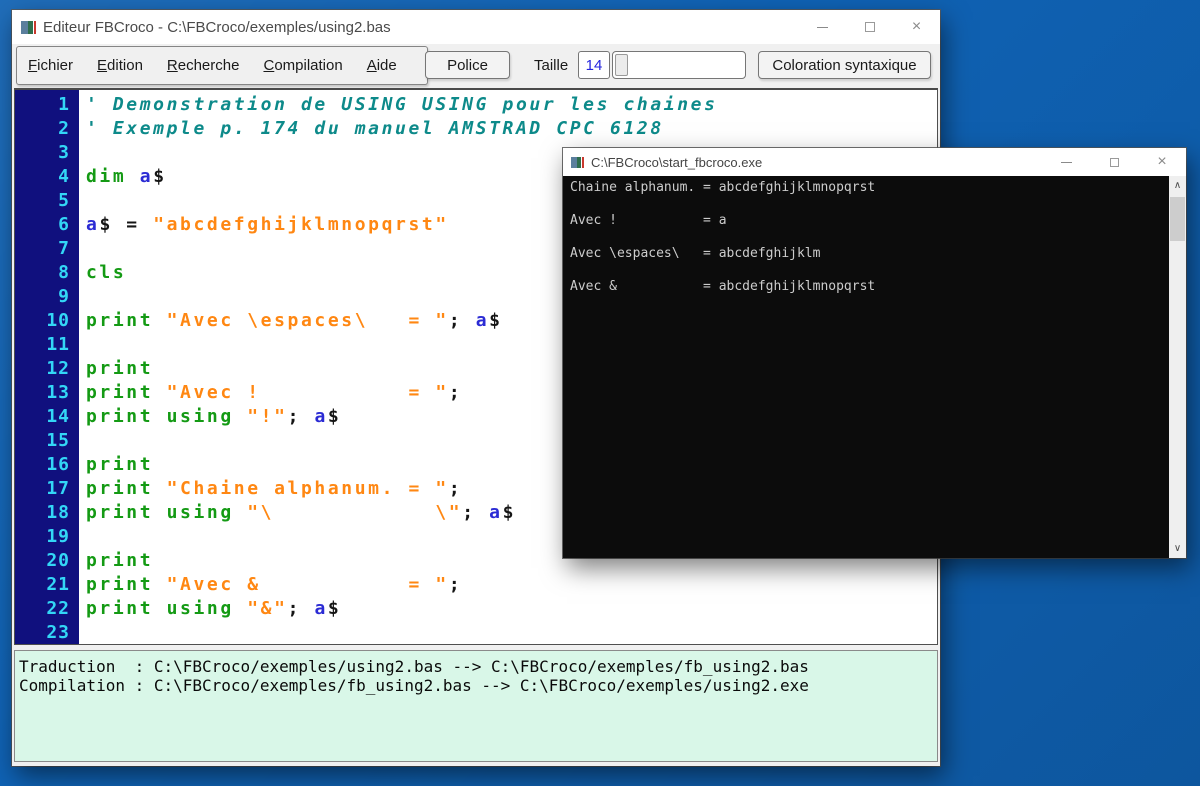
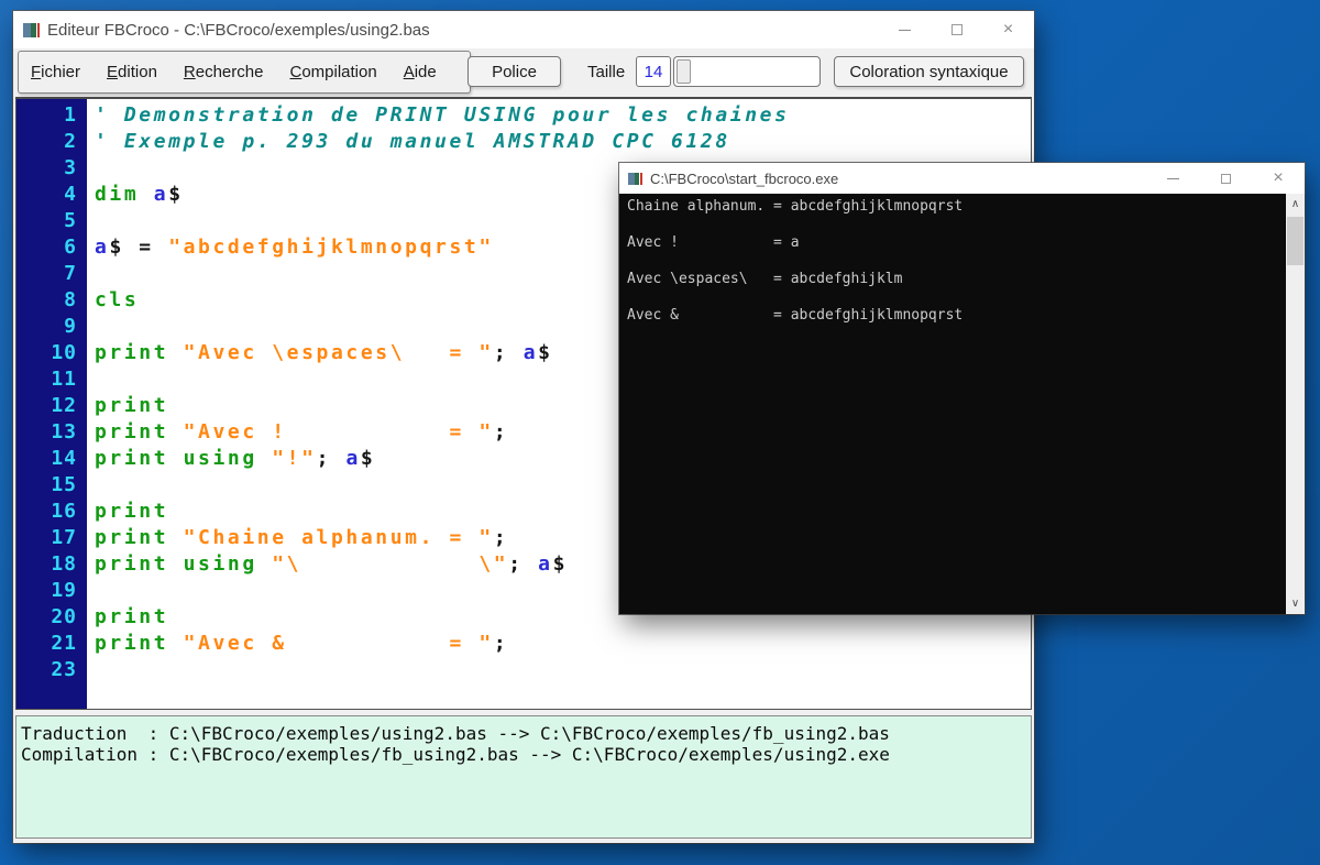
  Editeur FBCroco - C:\FBCroco/exemples/using2.bas
  ×
  Fichier
  Edition
  Recherche
  Compilation
  Aide
  Police
  Taille
  14
  Coloration syntaxique
  1
- ' Demonstration de USING USING pour les chaines
+ ' Demonstration de PRINT USING pour les chaines
  2
- ' Exemple p. 174 du manuel AMSTRAD CPC 6128
+ ' Exemple p. 293 du manuel AMSTRAD CPC 6128
  3
  4
  dim a$
  5
  6
  a$ = "abcdefghijklmnopqrst"
  7
  8
  cls
  9
  10
  print "Avec \espaces\ = "; a$
  11
  12
  print
  13
  print "Avec ! = ";
  14
  print using "!"; a$
  15
  16
  print
  17
  print "Chaine alphanum. = ";
  18
  print using "\ \"; a$
  19
  20
  print
  21
  print "Avec & = ";
- 22
- print using "&"; a$
  23
  Traduction : C:\FBCroco/exemples/using2.bas --> C:\FBCroco/exemples/fb_using2.bas
  Compilation : C:\FBCroco/exemples/fb_using2.bas --> C:\FBCroco/exemples/using2.exe
  C:\FBCroco\start_fbcroco.exe
  ×
  Chaine alphanum. = abcdefghijklmnopqrst
  Avec ! = a
  Avec \espaces\ = abcdefghijklm
  Avec & = abcdefghijklmnopqrst
  ∧
  ∨
